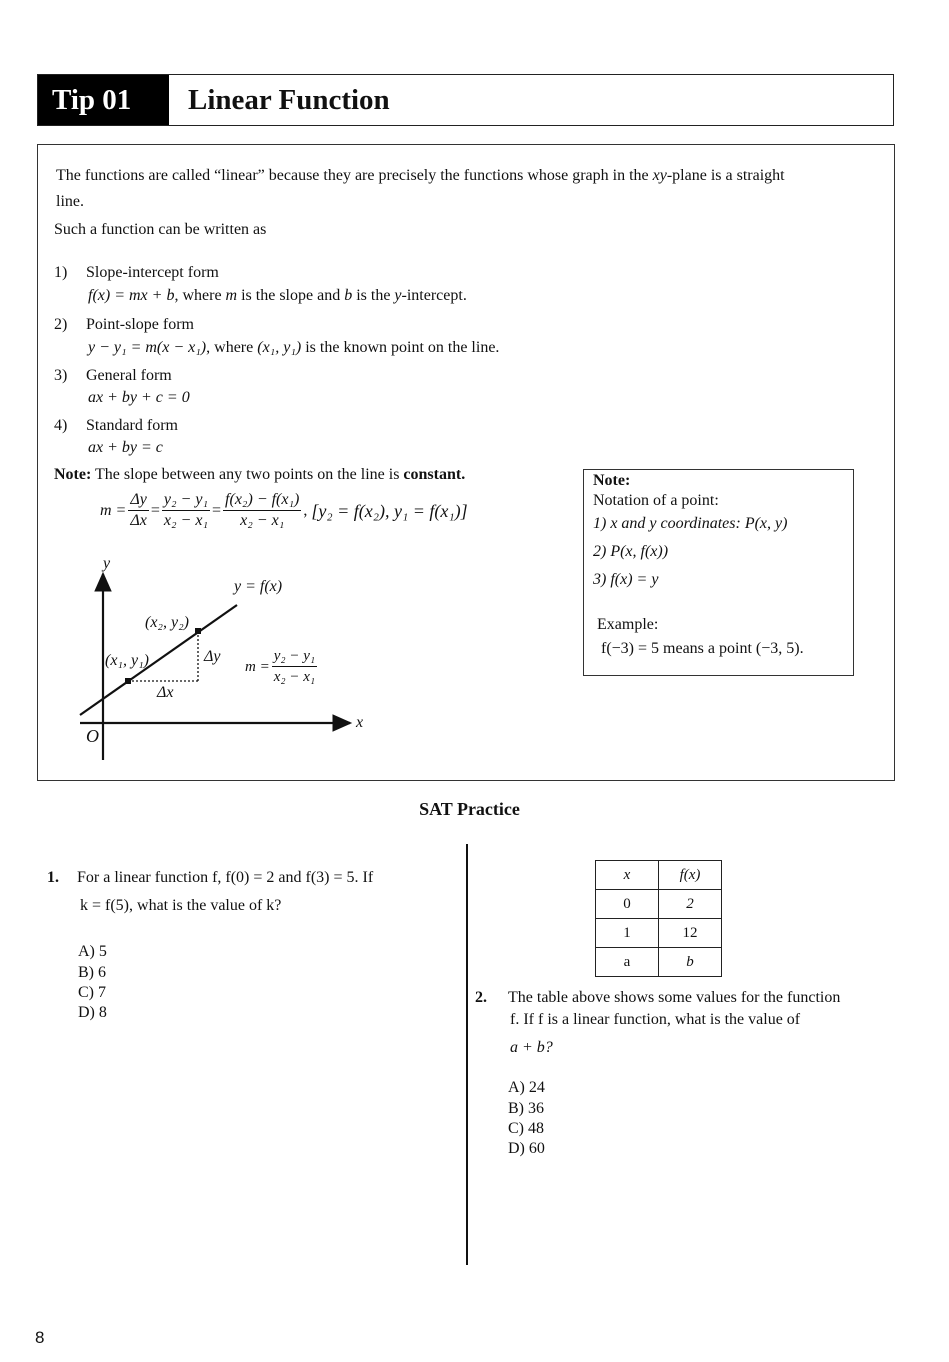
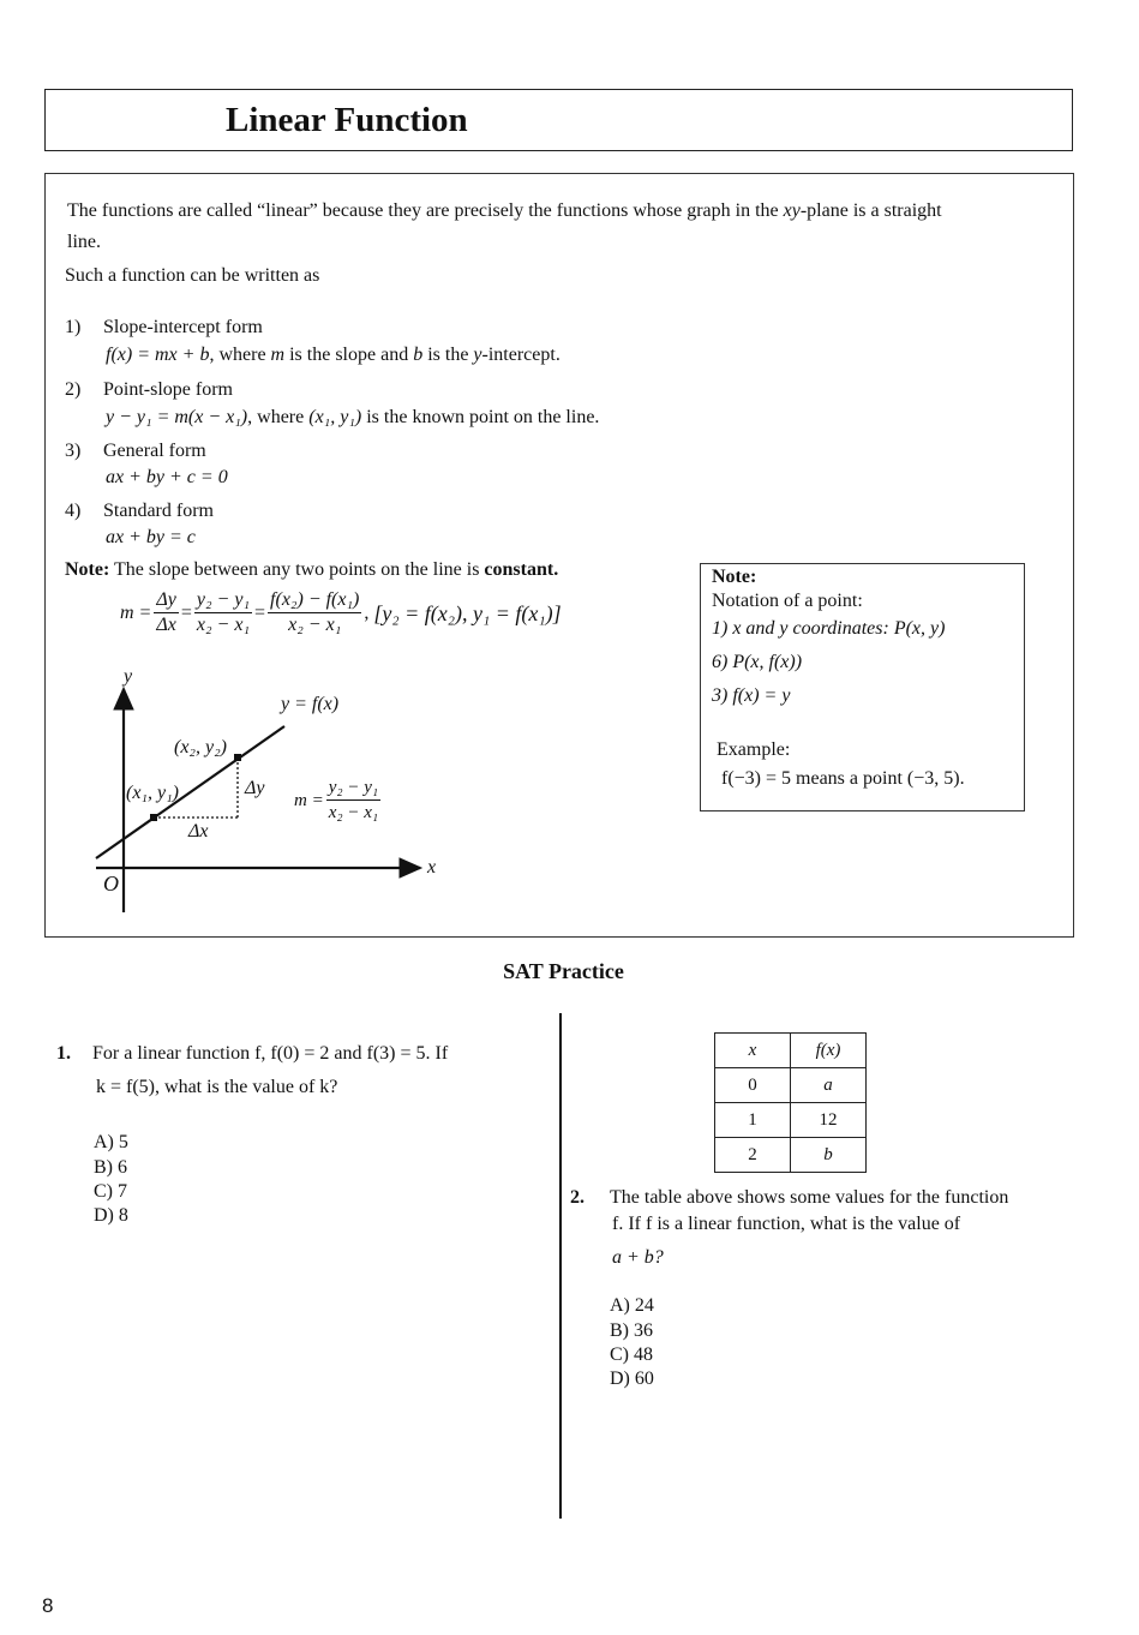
- Tip 01
  Linear Function
  The functions are called “linear” because they are precisely the functions whose graph in the xy-plane is a straight
  line.
  Such a function can be written as
  1) Slope-intercept form
  f(x) = mx + b, where m is the slope and b is the y-intercept.
  2) Point-slope form
  y − y₁ = m(x − x₁), where (x₁, y₁) is the known point on the line.
  3) General form
  ax + by + c = 0
  4) Standard form
  ax + by = c
  Note: The slope between any two points on the line is constant.
  m =
  Δy
  Δx
  =
  y₂ − y₁
  x₂ − x₁
  =
  f(x₂) − f(x₁)
  x₂ − x₁
  ,
  [y₂ = f(x₂), y₁ = f(x₁)]
  y
  x
  O
  y = f(x)
  (x₁, y₁)
  (x₂, y₂)
  Δx
  Δy
  m =
  y₂ − y₁
  x₂ − x₁
  Note:
  Notation of a point:
  1) x and y coordinates: P(x, y)
- 2) P(x, f(x))
+ 6) P(x, f(x))
  3) f(x) = y
  Example:
  f(−3) = 5 means a point (−3, 5).
  SAT Practice
  1. For a linear function f, f(0) = 2 and f(3) = 5. If
  k = f(5), what is the value of k?
  A) 5
  B) 6
  C) 7
  D) 8
  x	f(x)
- 0	2
+ 0	a
  1	12
- a	b
+ 2	b
  2. The table above shows some values for the function
  f. If f is a linear function, what is the value of
  a + b?
  A) 24
  B) 36
  C) 48
  D) 60
  8
